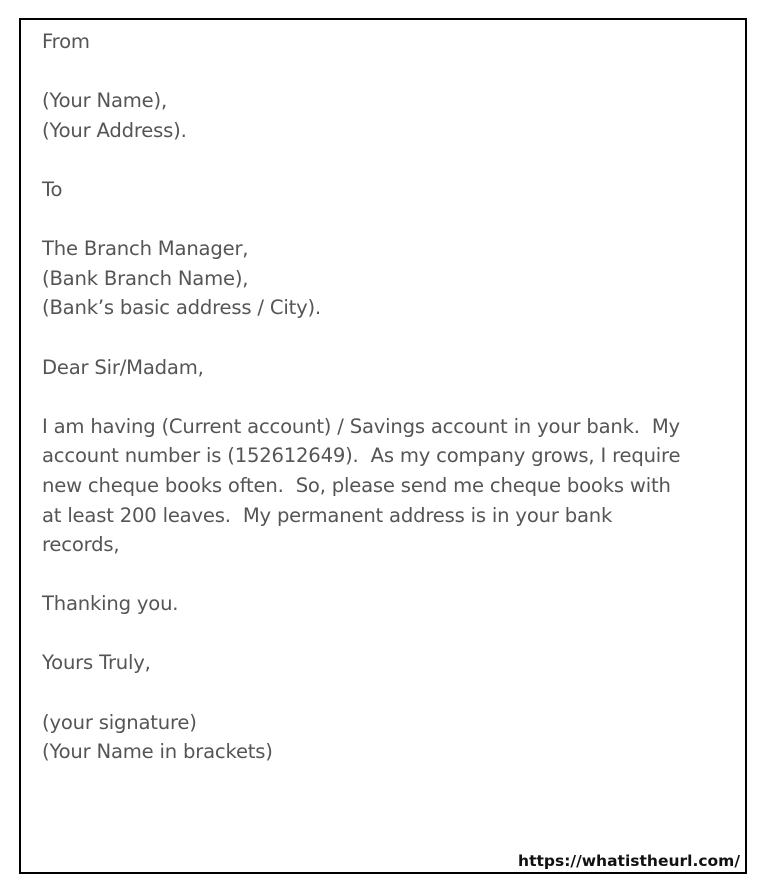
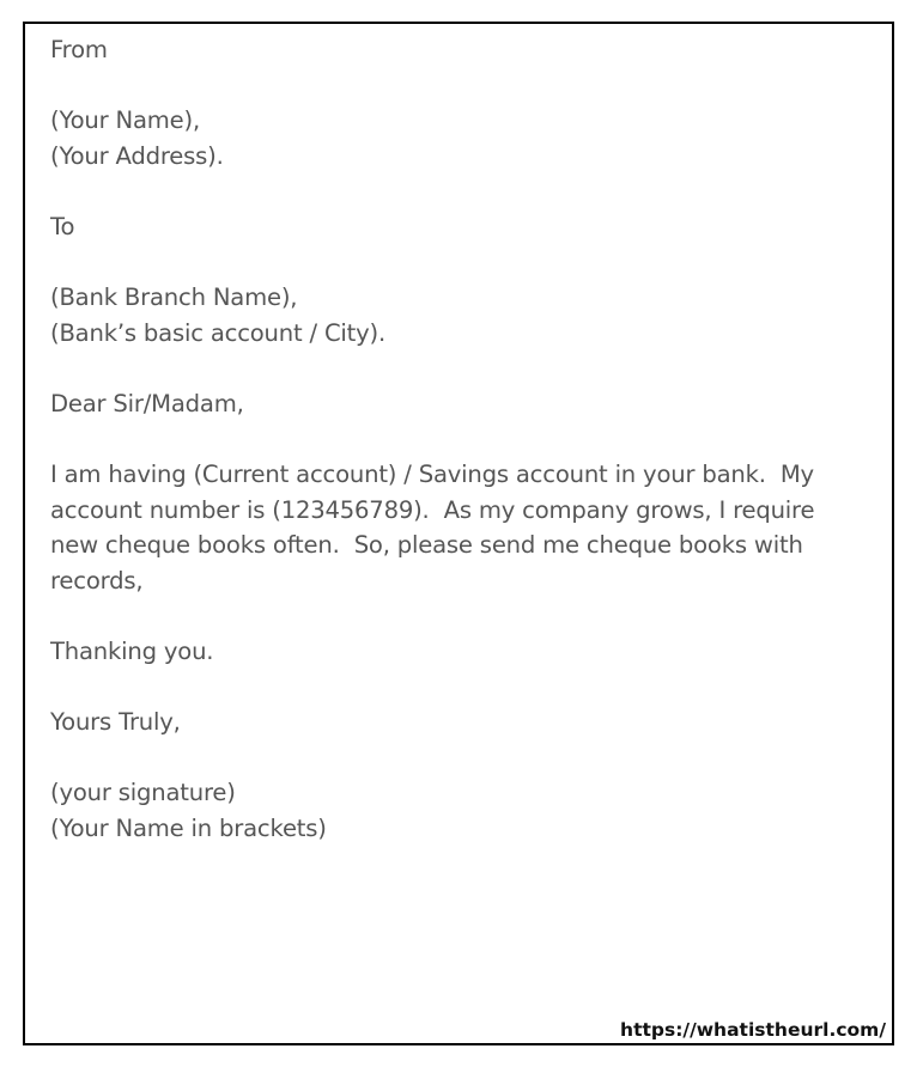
  From
  (Your Name),
  (Your Address).
  To
- The Branch Manager,
  (Bank Branch Name),
- (Bank’s basic address / City).
+ (Bank’s basic account / City).
  Dear Sir/Madam,
  I am having (Current account) / Savings account in your bank. My
- account number is (152612649). As my company grows, I require
+ account number is (123456789). As my company grows, I require
  new cheque books often. So, please send me cheque books with
- at least 200 leaves. My permanent address is in your bank
  records,
  Thanking you.
  Yours Truly,
  (your signature)
  (Your Name in brackets)
  https://whatistheurl.com/
